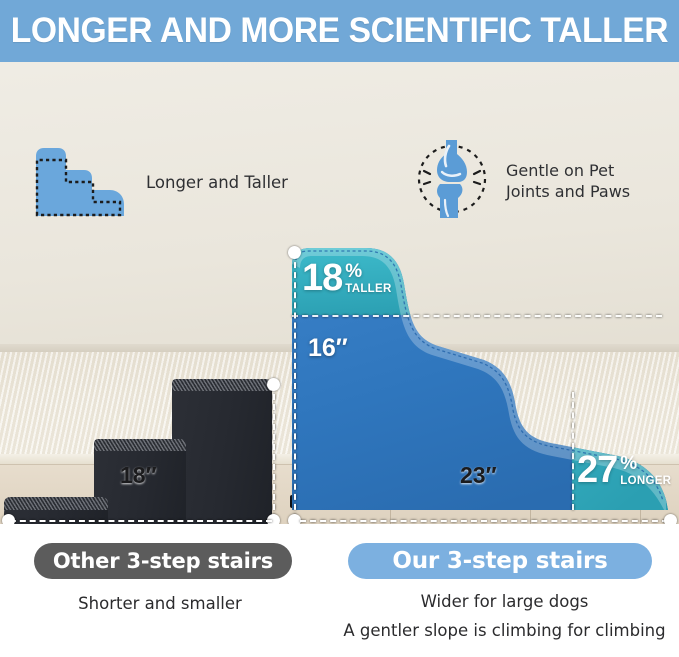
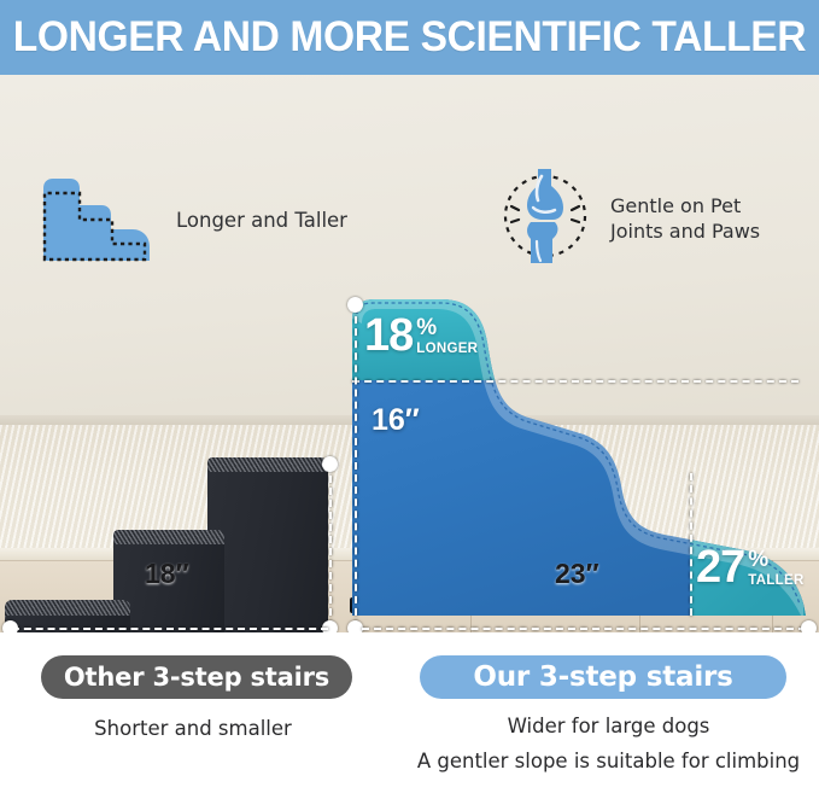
  LONGER AND MORE SCIENTIFIC TALLER
  Longer and Taller
  Gentle on Pet
  Joints and Paws
  18
  %
- TALLER
+ LONGER
  27
  %
- LONGER
+ TALLER
  16″
  18″
  23″
  Other 3-step stairs
  Our 3-step stairs
  Shorter and smaller
  Wider for large dogs
- A gentler slope is climbing for climbing
+ A gentler slope is suitable for climbing
